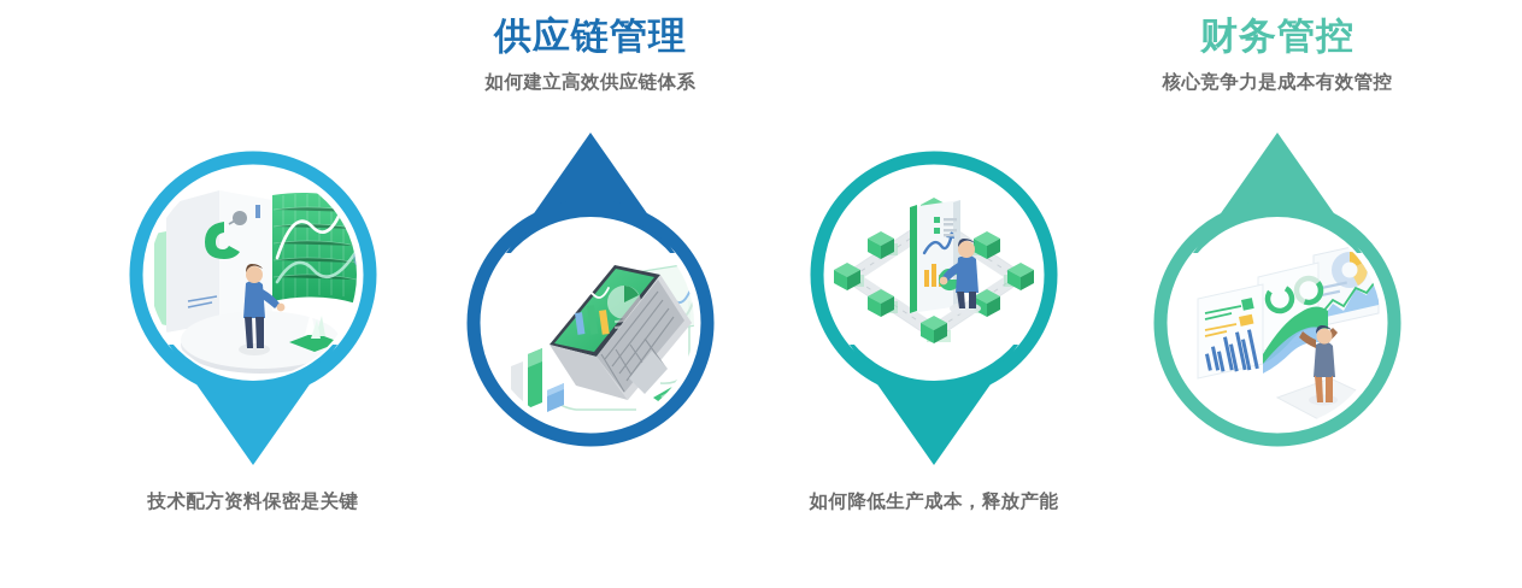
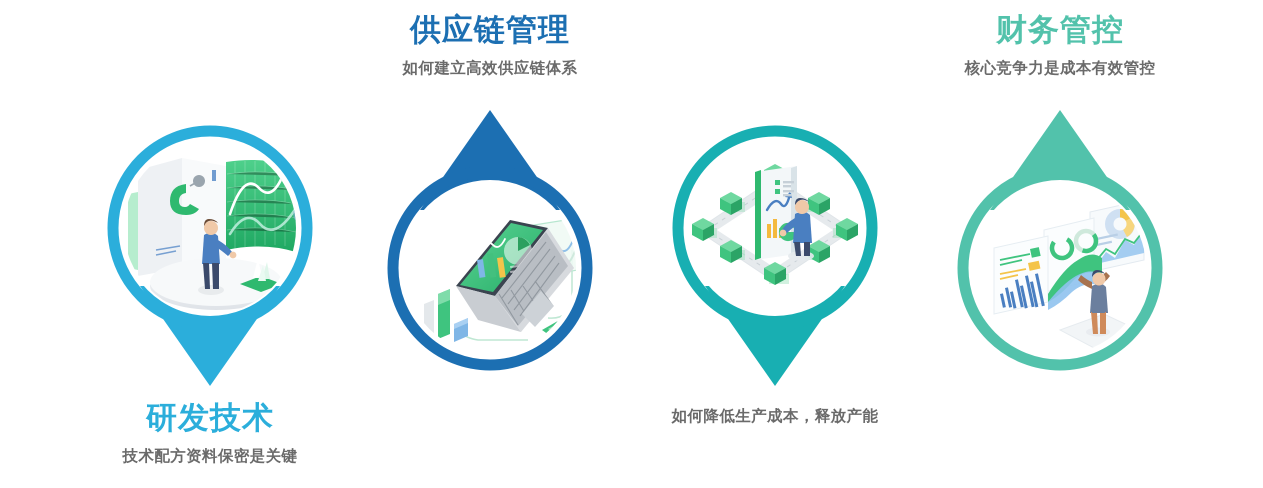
+ 研发技术
  技术配方资料保密是关键
  供应链管理
  如何建立高效供应链体系
  如何降低生产成本，释放产能
  财务管控
  核心竞争力是成本有效管控
